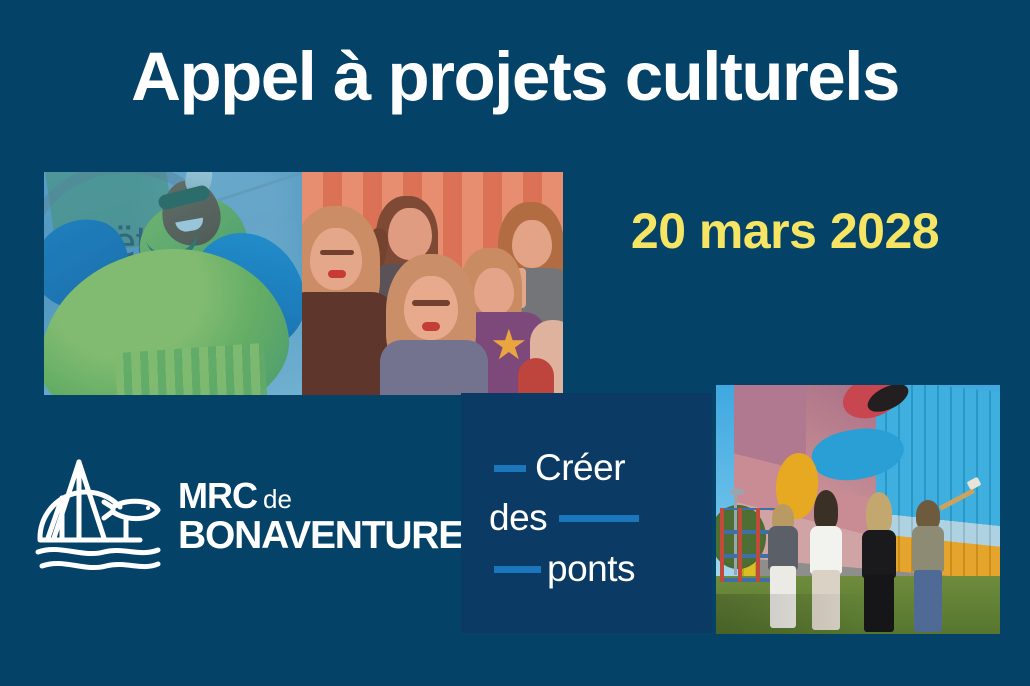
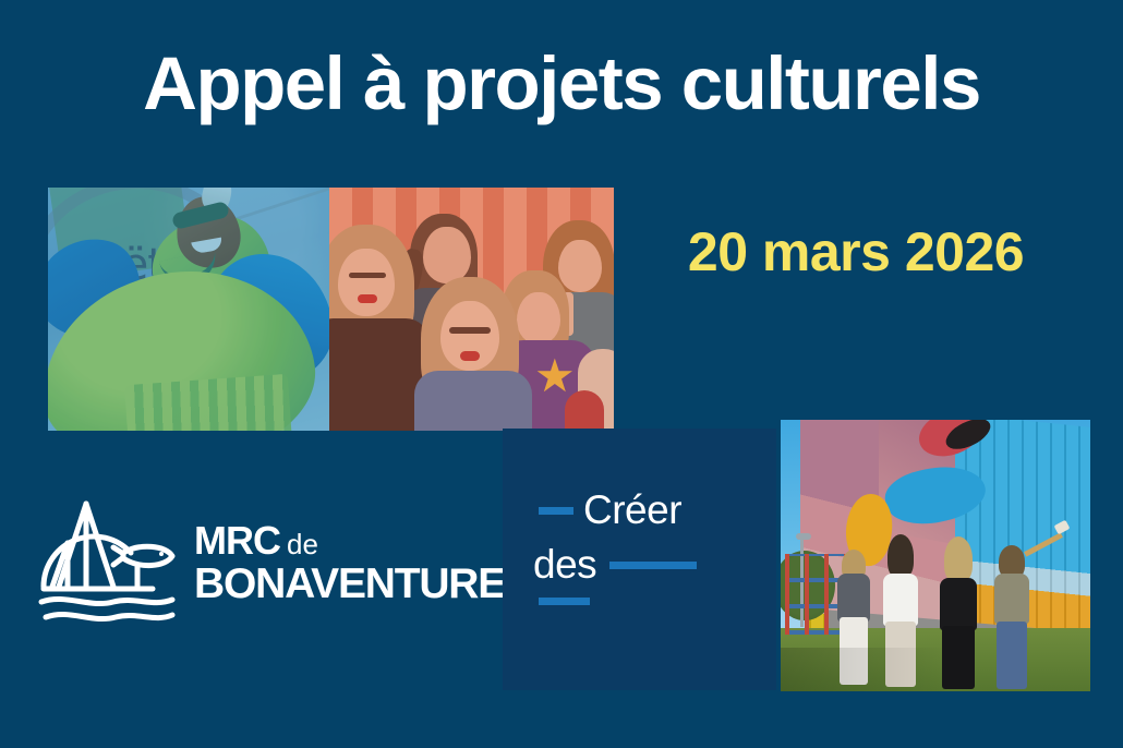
  Appel à projets culturels
- 20 mars 2028
+ 20 mars 2026
  MRC
  de
  BONAVENTURE
  Créer
  des
- ponts
